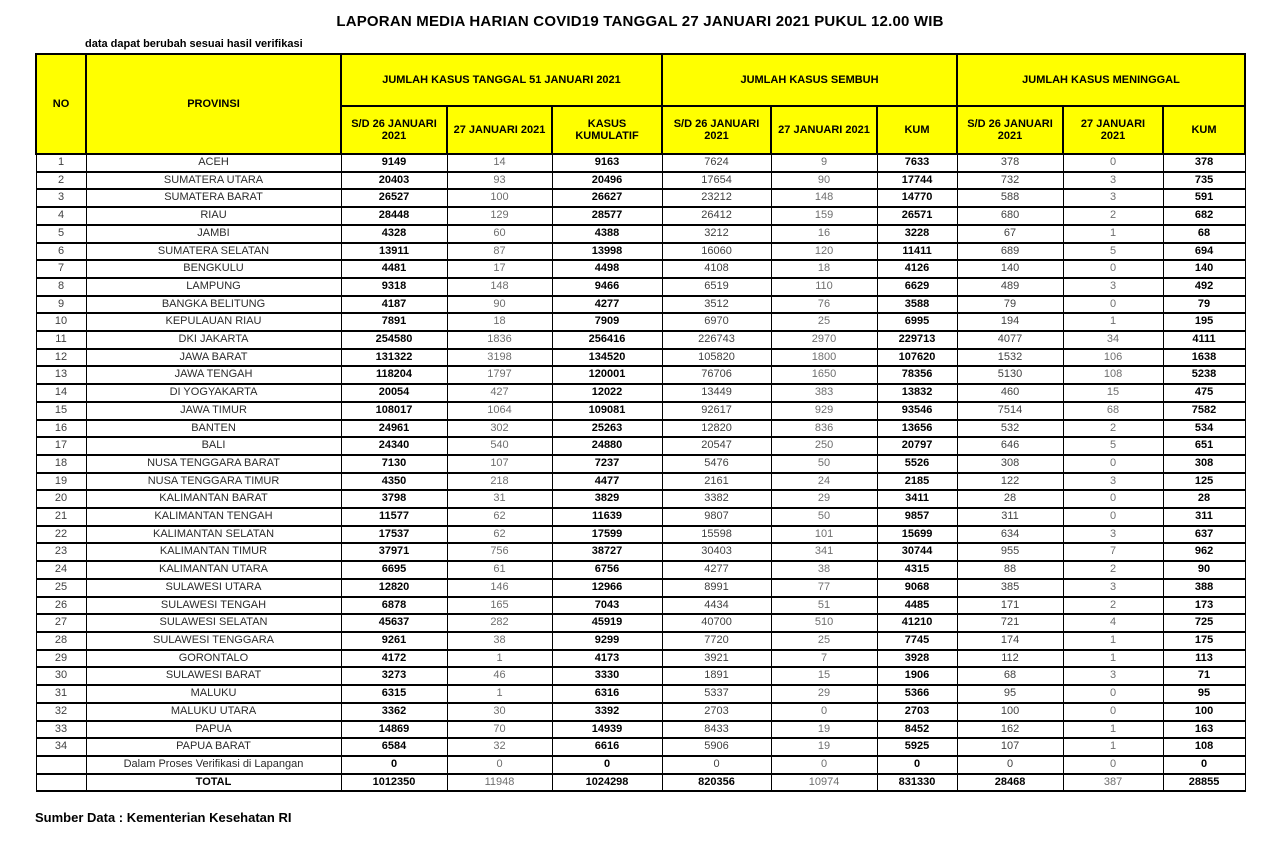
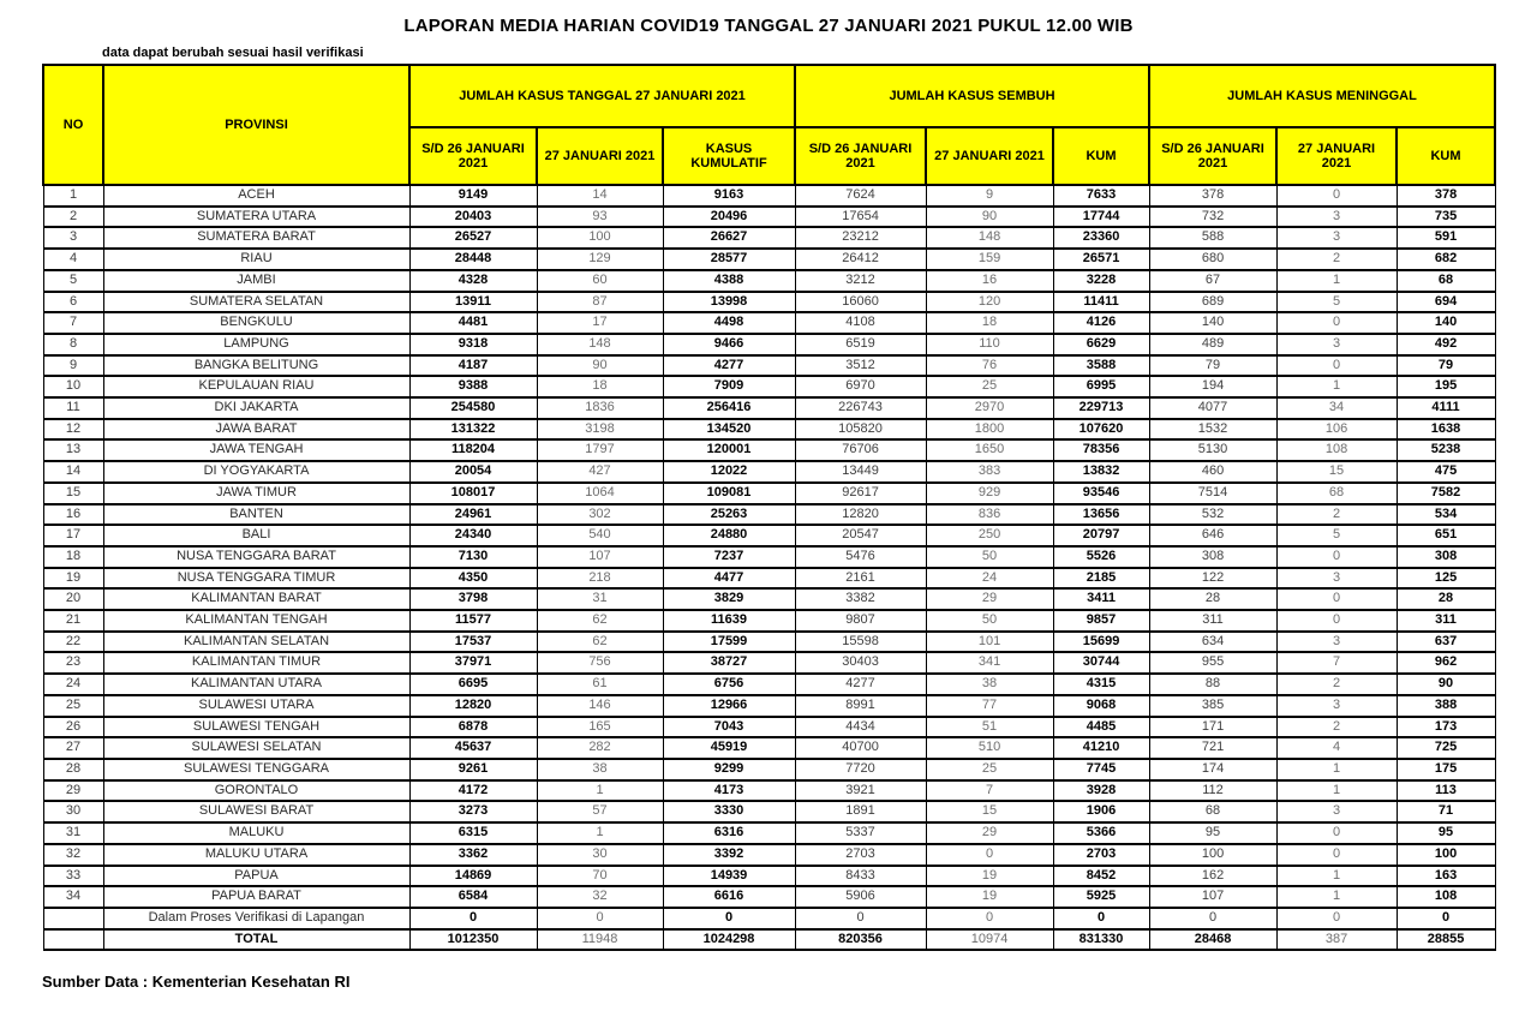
  LAPORAN MEDIA HARIAN COVID19 TANGGAL 27 JANUARI 2021 PUKUL 12.00 WIB
  data dapat berubah sesuai hasil verifikasi
- NO	PROVINSI	JUMLAH KASUS TANGGAL 51 JANUARI 2021	JUMLAH KASUS SEMBUH	JUMLAH KASUS MENINGGAL
+ NO	PROVINSI	JUMLAH KASUS TANGGAL 27 JANUARI 2021	JUMLAH KASUS SEMBUH	JUMLAH KASUS MENINGGAL
  S/D 26 JANUARI 2021	27 JANUARI 2021	KASUS KUMULATIF	S/D 26 JANUARI 2021	27 JANUARI 2021	KUM	S/D 26 JANUARI 2021	27 JANUARI 2021	KUM
  1	ACEH	9149	14	9163	7624	9	7633	378	0	378
  2	SUMATERA UTARA	20403	93	20496	17654	90	17744	732	3	735
- 3	SUMATERA BARAT	26527	100	26627	23212	148	14770	588	3	591
+ 3	SUMATERA BARAT	26527	100	26627	23212	148	23360	588	3	591
  4	RIAU	28448	129	28577	26412	159	26571	680	2	682
  5	JAMBI	4328	60	4388	3212	16	3228	67	1	68
  6	SUMATERA SELATAN	13911	87	13998	16060	120	11411	689	5	694
  7	BENGKULU	4481	17	4498	4108	18	4126	140	0	140
  8	LAMPUNG	9318	148	9466	6519	110	6629	489	3	492
  9	BANGKA BELITUNG	4187	90	4277	3512	76	3588	79	0	79
- 10	KEPULAUAN RIAU	7891	18	7909	6970	25	6995	194	1	195
+ 10	KEPULAUAN RIAU	9388	18	7909	6970	25	6995	194	1	195
  11	DKI JAKARTA	254580	1836	256416	226743	2970	229713	4077	34	4111
  12	JAWA BARAT	131322	3198	134520	105820	1800	107620	1532	106	1638
  13	JAWA TENGAH	118204	1797	120001	76706	1650	78356	5130	108	5238
  14	DI YOGYAKARTA	20054	427	12022	13449	383	13832	460	15	475
  15	JAWA TIMUR	108017	1064	109081	92617	929	93546	7514	68	7582
  16	BANTEN	24961	302	25263	12820	836	13656	532	2	534
  17	BALI	24340	540	24880	20547	250	20797	646	5	651
  18	NUSA TENGGARA BARAT	7130	107	7237	5476	50	5526	308	0	308
  19	NUSA TENGGARA TIMUR	4350	218	4477	2161	24	2185	122	3	125
  20	KALIMANTAN BARAT	3798	31	3829	3382	29	3411	28	0	28
  21	KALIMANTAN TENGAH	11577	62	11639	9807	50	9857	311	0	311
  22	KALIMANTAN SELATAN	17537	62	17599	15598	101	15699	634	3	637
  23	KALIMANTAN TIMUR	37971	756	38727	30403	341	30744	955	7	962
  24	KALIMANTAN UTARA	6695	61	6756	4277	38	4315	88	2	90
  25	SULAWESI UTARA	12820	146	12966	8991	77	9068	385	3	388
  26	SULAWESI TENGAH	6878	165	7043	4434	51	4485	171	2	173
  27	SULAWESI SELATAN	45637	282	45919	40700	510	41210	721	4	725
  28	SULAWESI TENGGARA	9261	38	9299	7720	25	7745	174	1	175
  29	GORONTALO	4172	1	4173	3921	7	3928	112	1	113
- 30	SULAWESI BARAT	3273	46	3330	1891	15	1906	68	3	71
+ 30	SULAWESI BARAT	3273	57	3330	1891	15	1906	68	3	71
  31	MALUKU	6315	1	6316	5337	29	5366	95	0	95
  32	MALUKU UTARA	3362	30	3392	2703	0	2703	100	0	100
  33	PAPUA	14869	70	14939	8433	19	8452	162	1	163
  34	PAPUA BARAT	6584	32	6616	5906	19	5925	107	1	108
  	Dalam Proses Verifikasi di Lapangan	0	0	0	0	0	0	0	0	0
  	TOTAL	1012350	11948	1024298	820356	10974	831330	28468	387	28855
  Sumber Data : Kementerian Kesehatan RI
